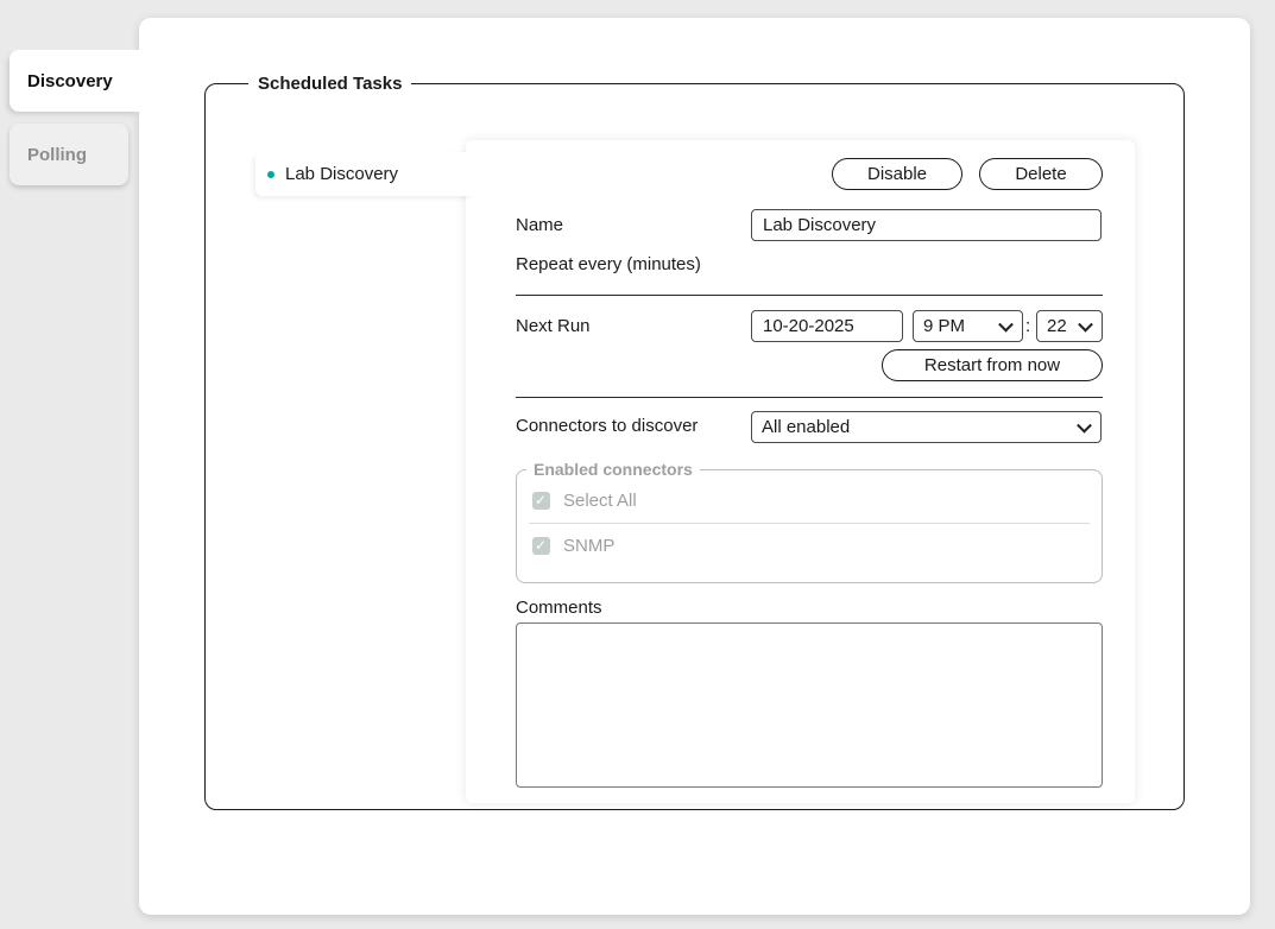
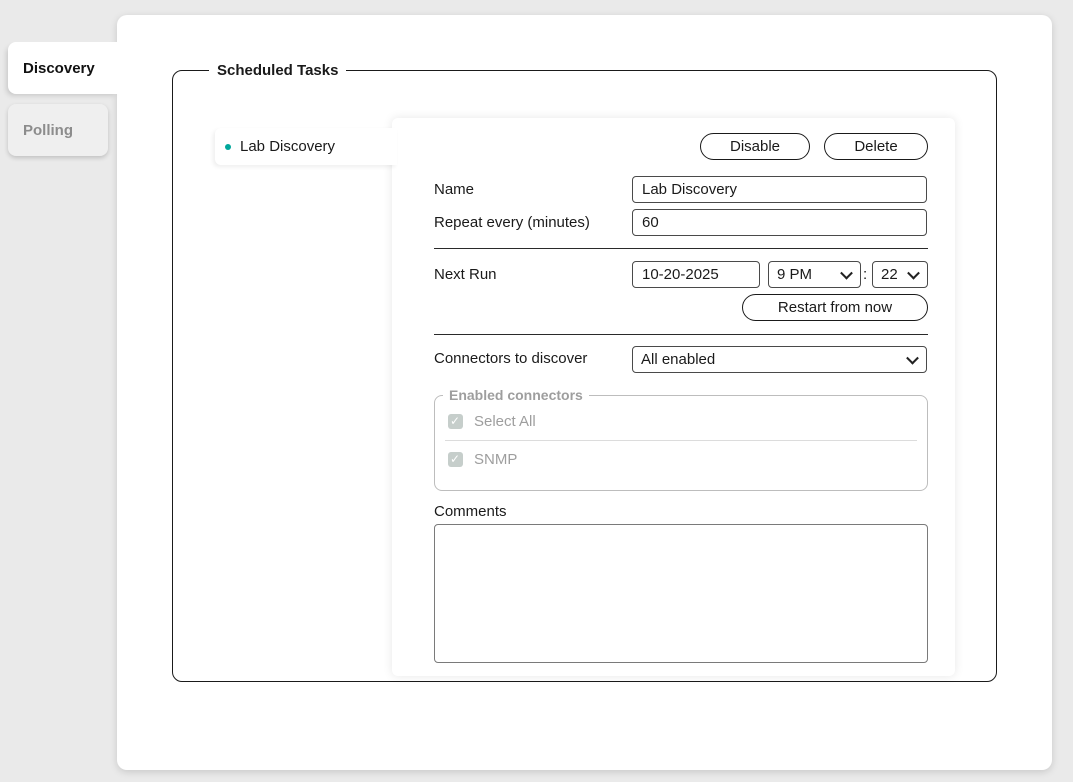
  Polling
  Discovery
  Scheduled Tasks
  Lab Discovery
  Disable
  Delete
  Name
  Lab Discovery
  Repeat every (minutes)
+ 60
  Next Run
  10-20-2025
  9 PM
  :
  22
  Restart from now
  Connectors to discover
  All enabled
  Enabled connectors
  Select All
  SNMP
  Comments
